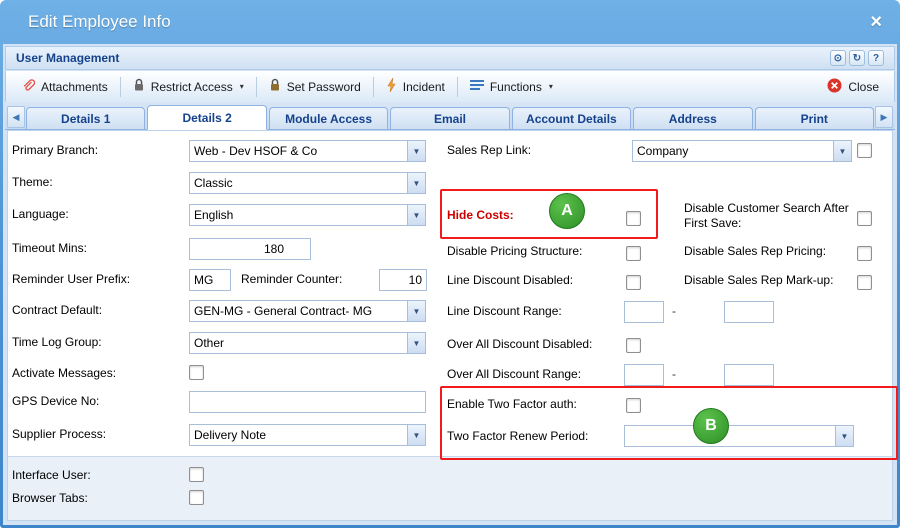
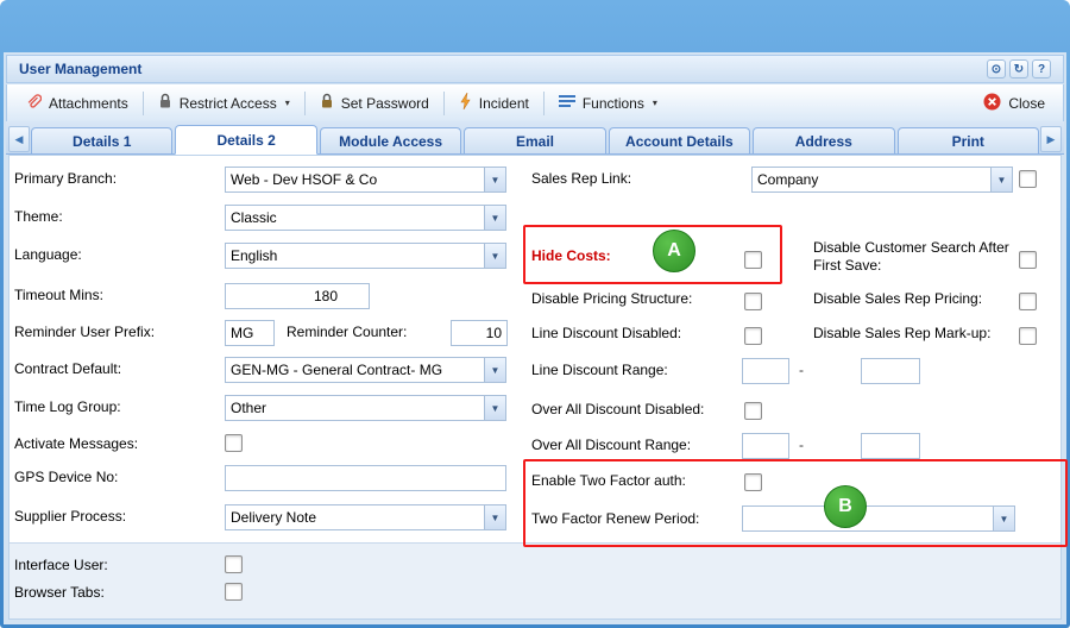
- Edit Employee Info
- ×
  User Management
  ⊙
  ↻
  ?
  Attachments
  Restrict Access
  ▾
  Set Password
  Incident
  Functions
  ▾
  Close
  ◀
  Details 1
  Details 2
  Module Access
  Email
  Account Details
  Address
  Print
  ▶
  Primary Branch:
  Web - Dev HSOF & Co
  ▼
  Theme:
  Classic
  ▼
  Language:
  English
  ▼
  Timeout Mins:
  180
  Reminder User Prefix:
  MG
  Reminder Counter:
  10
  Contract Default:
  GEN-MG - General Contract- MG
  ▼
  Time Log Group:
  Other
  ▼
  Activate Messages:
  GPS Device No:
  Supplier Process:
  Delivery Note
  ▼
  Interface User:
  Browser Tabs:
  Sales Rep Link:
  Company
  ▼
  Hide Costs:
  Disable Customer Search After First Save:
  Disable Pricing Structure:
  Disable Sales Rep Pricing:
  Line Discount Disabled:
  Disable Sales Rep Mark-up:
  Line Discount Range:
  -
  Over All Discount Disabled:
  Over All Discount Range:
  -
  Enable Two Factor auth:
  Two Factor Renew Period:
  ▼
  A
  B
